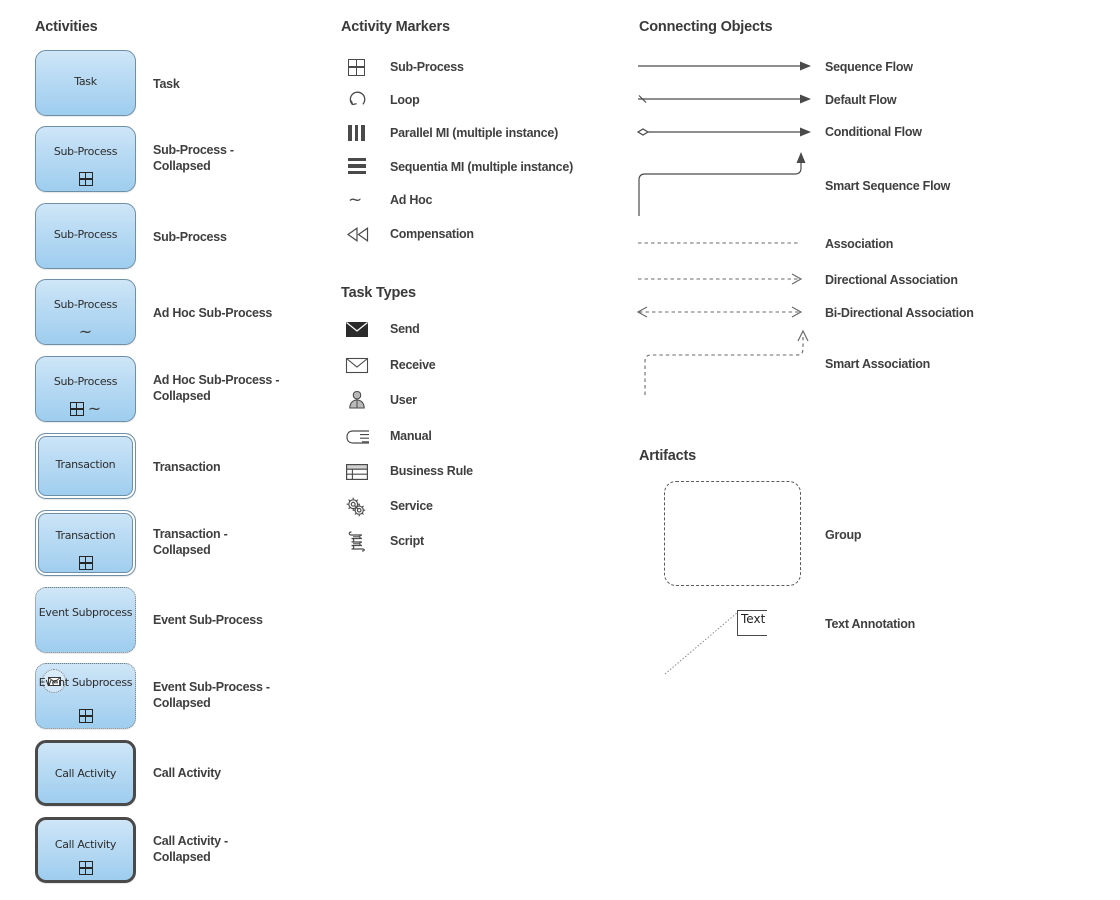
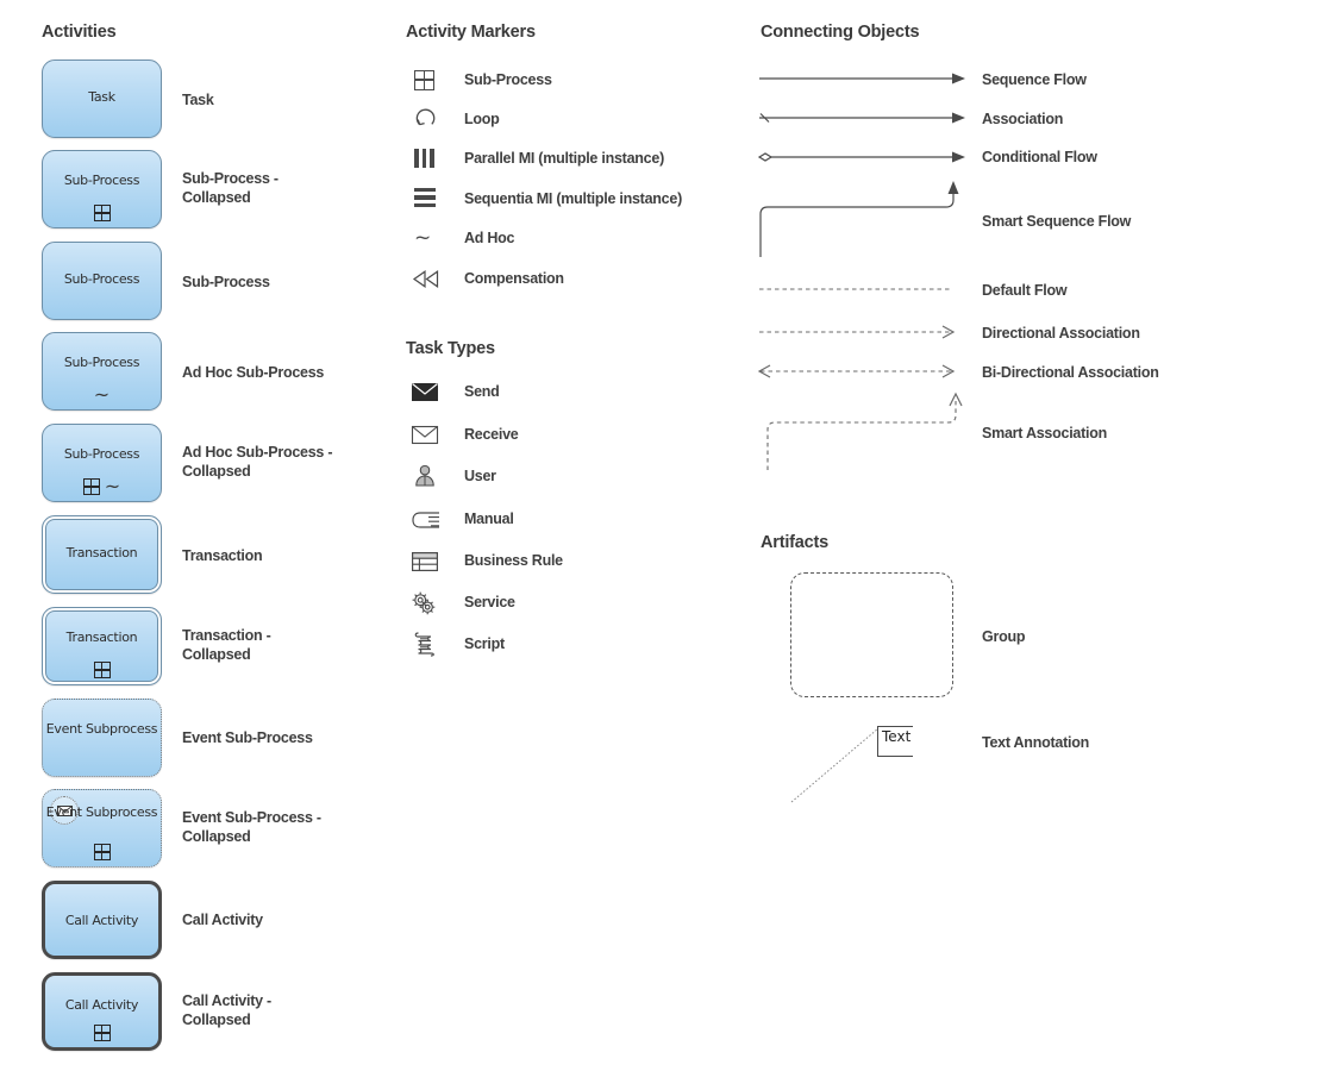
  Activities
  Task
  Task
  Sub-Process
  Sub-Process -
  Collapsed
  Sub-Process
  Sub-Process
  Sub-Process
  ~
  Ad Hoc Sub-Process
  Sub-Process
  ~
  Ad Hoc Sub-Process -
  Collapsed
  Transaction
  Transaction
  Transaction
  Transaction -
  Collapsed
  Event Subprocess
  Event Sub-Process
  Event Subprocess
  Event Sub-Process -
  Collapsed
  Call Activity
  Call Activity
  Call Activity
  Call Activity -
  Collapsed
  Activity Markers
  Sub-Process
  Loop
  Parallel MI (multiple instance)
  Sequentia MI (multiple instance)
  ~
  Ad Hoc
  Compensation
  Task Types
  Send
  Receive
  User
  Manual
  Business Rule
  Service
  Script
  Connecting Objects
  Sequence Flow
- Default Flow
+ Association
  Conditional Flow
  Smart Sequence Flow
- Association
+ Default Flow
  Directional Association
  Bi-Directional Association
  Smart Association
  Artifacts
  Group
  Text
  Text Annotation
